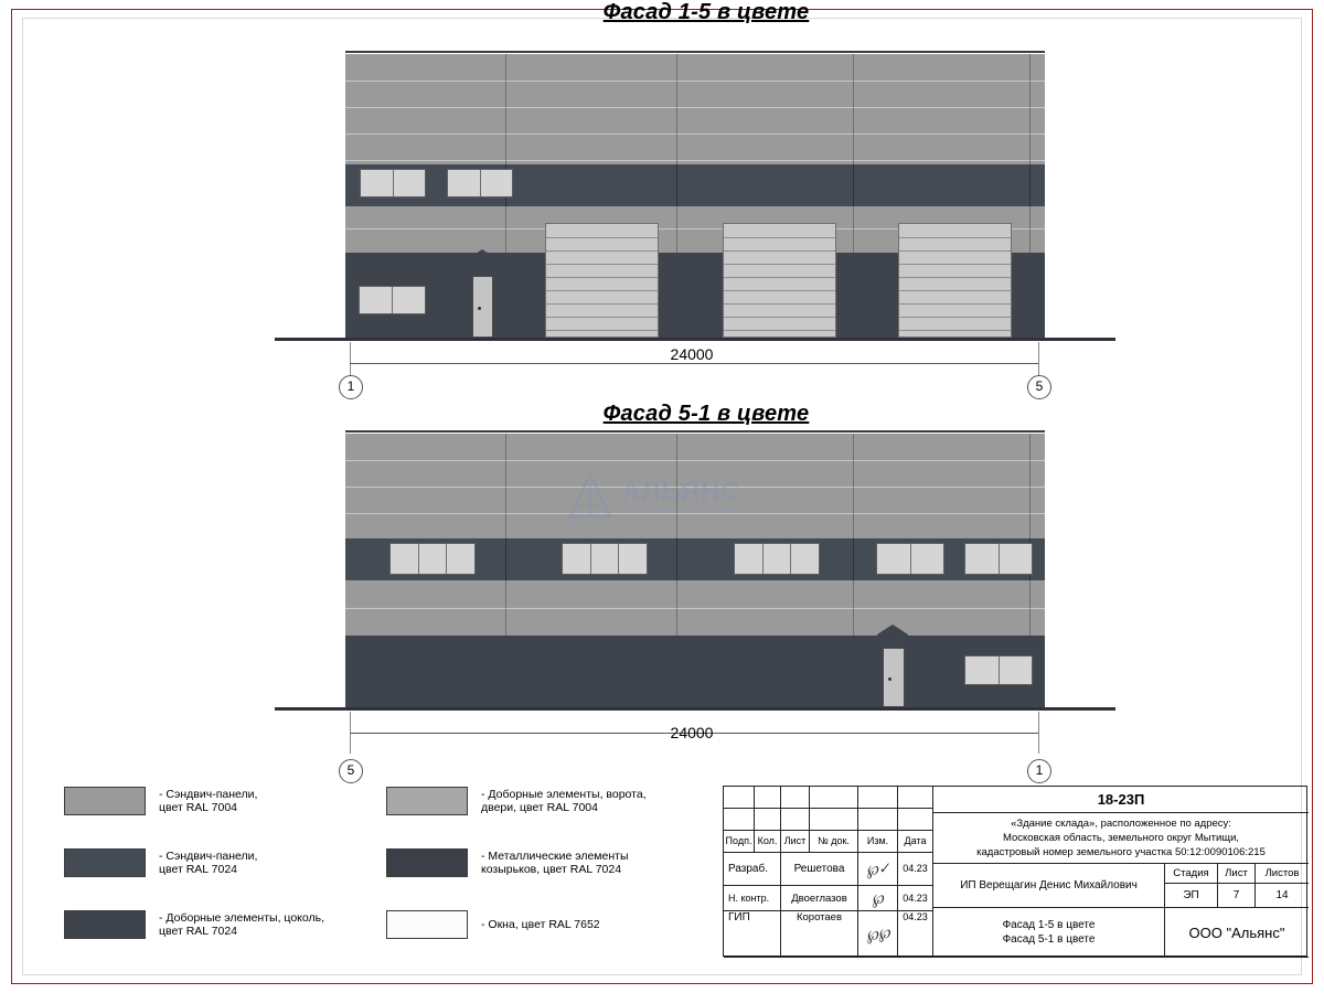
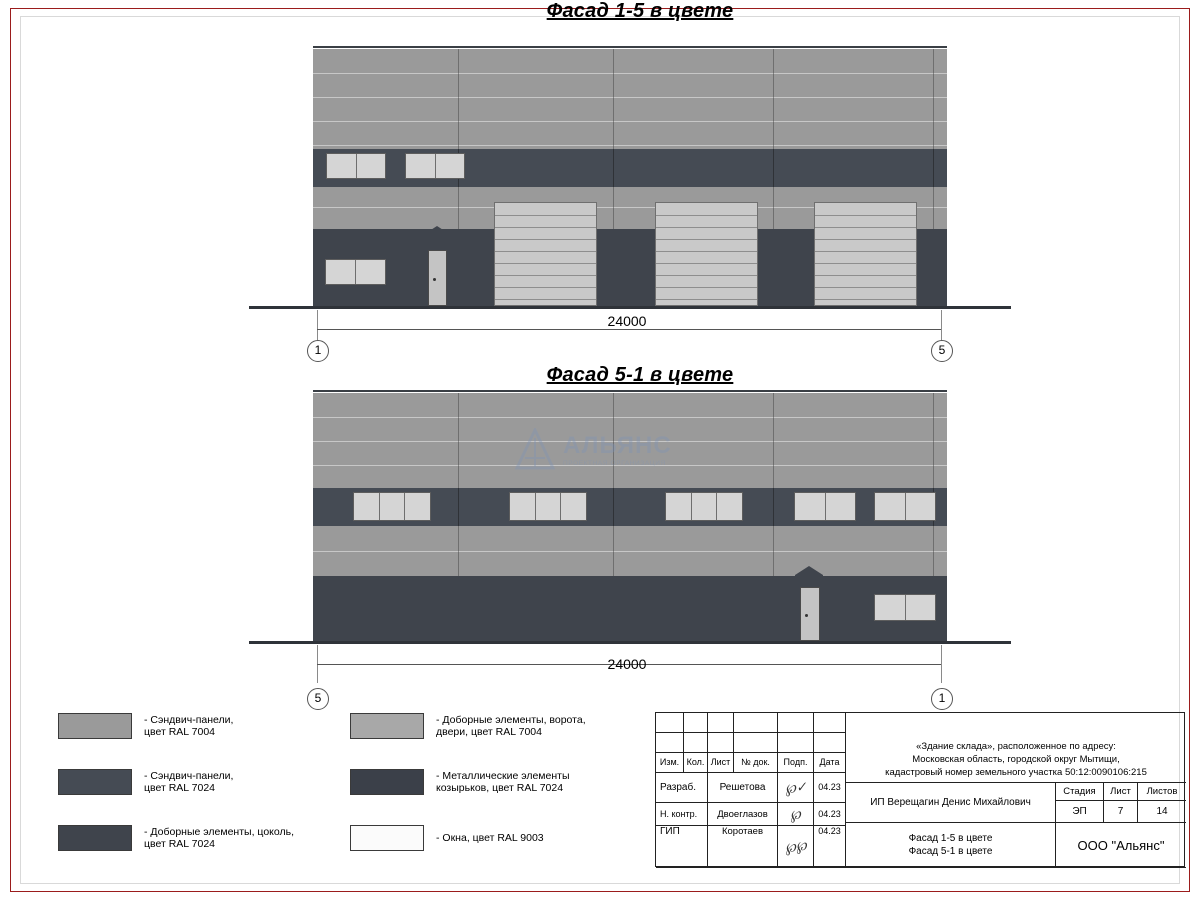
  Фасад 1-5 в цвете
  24000
  1
  5
  Фасад 5-1 в цвете
  АЛЬЯНС
  24000
  5
  1
  - Сэндвич-панели,
  цвет RAL 7004
  - Сэндвич-панели,
  цвет RAL 7024
  - Доборные элементы, цоколь,
  цвет RAL 7024
  - Доборные элементы, ворота,
  двери, цвет RAL 7004
  - Металлические элементы
  козырьков, цвет RAL 7024
- - Окна, цвет RAL 7652
+ - Окна, цвет RAL 9003
- Подп.
+ Изм.
  Кол.
  Лист
  № док.
- Изм.
+ Подп.
  Дата
  Разраб.
  Решетова
  04.23
  Н. контр.
  Двоеглазов
  04.23
  ГИП
  Коротаев
  04.23
- 18-23П
  «Здание склада», расположенное по адресу:
- Московская область, земельного округ Мытищи,
+ Московская область, городской округ Мытищи,
  кадастровый номер земельного участка 50:12:0090106:215
  ИП Верещагин Денис Михайлович
  Стадия
  Лист
  Листов
  ЭП
  7
  14
  Фасад 1-5 в цвете
  Фасад 5-1 в цвете
  ООО "Альянс"
